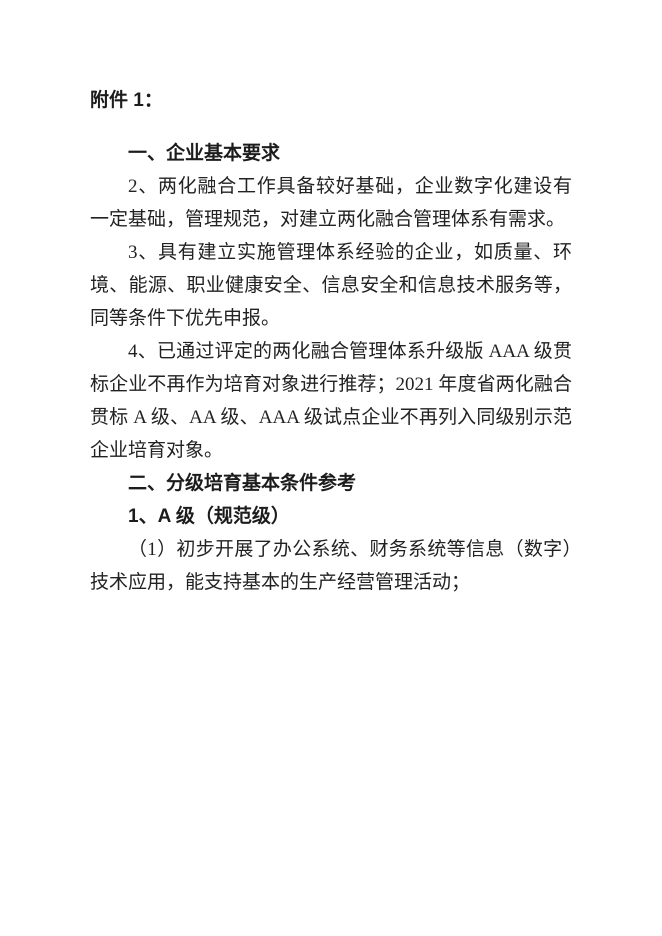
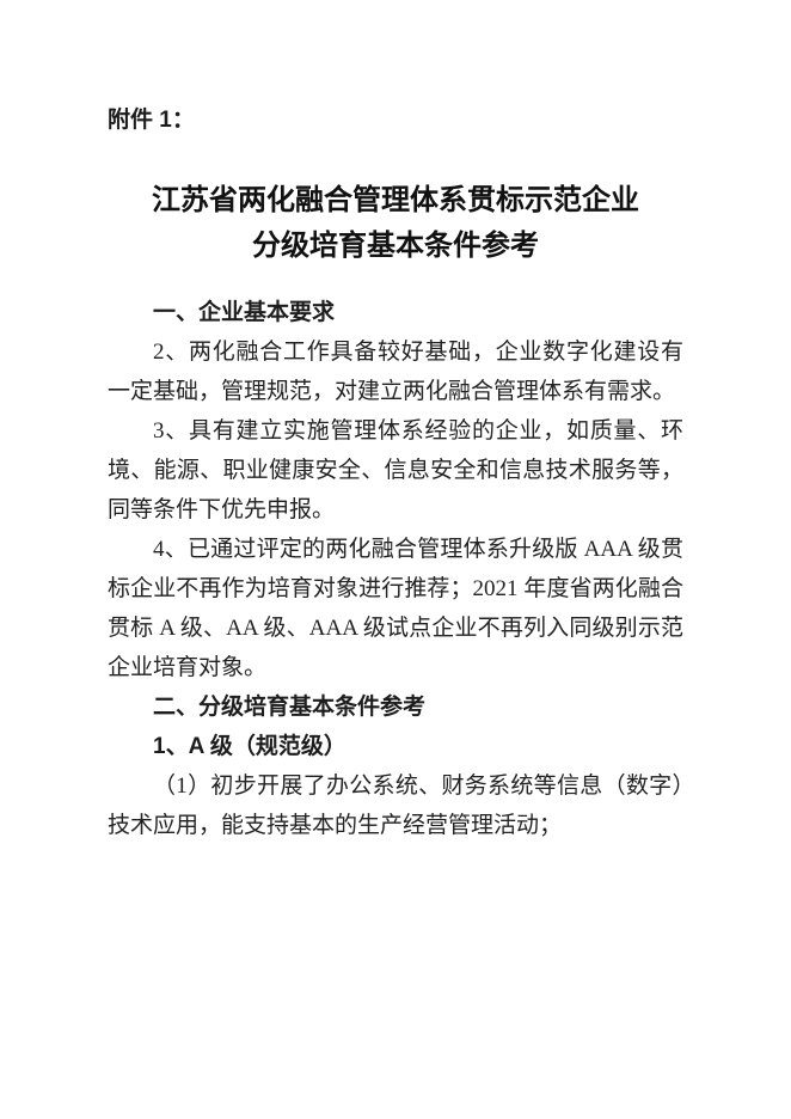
  附件 1：
+ 江苏省两化融合管理体系贯标示范企业
+ 分级培育基本条件参考
  一、企业基本要求
  2、两化融合工作具备较好基础，企业数字化建设有一定基础，管理规范，对建立两化融合管理体系有需求。
  3、具有建立实施管理体系经验的企业，如质量、环境、能源、职业健康安全、信息安全和信息技术服务等，同等条件下优先申报。
  4、已通过评定的两化融合管理体系升级版 AAA 级贯标企业不再作为培育对象进行推荐；2021 年度省两化融合贯标 A 级、AA 级、AAA 级试点企业不再列入同级别示范企业培育对象。
  二、分级培育基本条件参考
  1、A 级（规范级）
  （1）初步开展了办公系统、财务系统等信息（数字）技术应用，能支持基本的生产经营管理活动；
